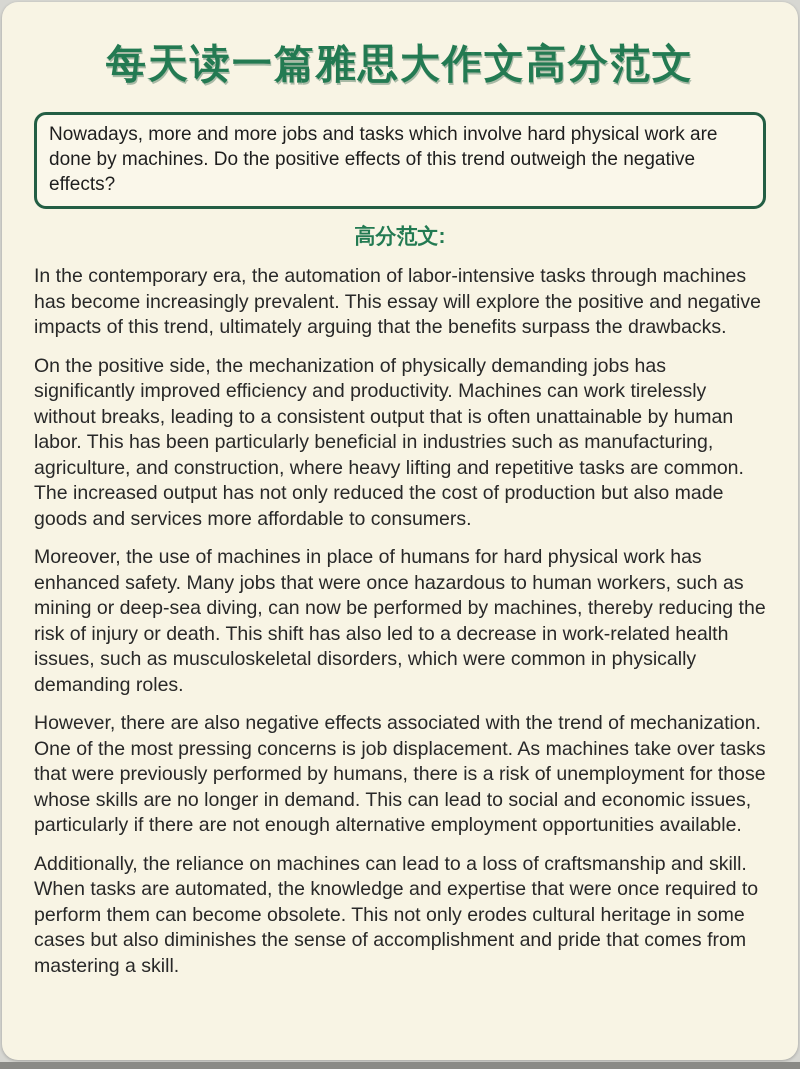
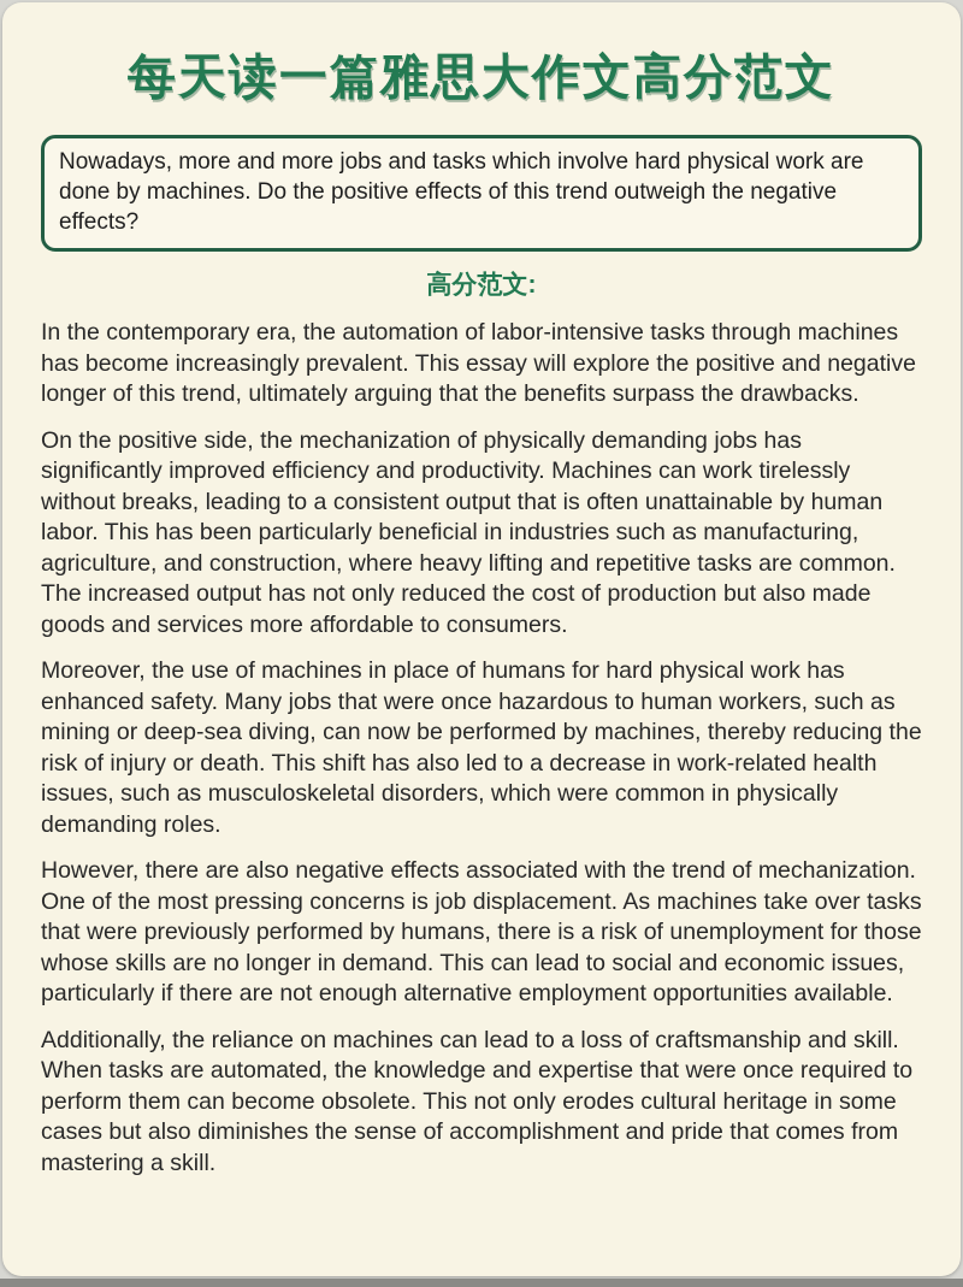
  每天读一篇雅思大作文高分范文
  Nowadays, more and more jobs and tasks which involve hard physical work are done by machines. Do the positive effects of this trend outweigh the negative effects?
  高分范文:
- In the contemporary era, the automation of labor-intensive tasks through machines has become increasingly prevalent. This essay will explore the positive and negative impacts of this trend, ultimately arguing that the benefits surpass the drawbacks.
+ In the contemporary era, the automation of labor-intensive tasks through machines has become increasingly prevalent. This essay will explore the positive and negative longer of this trend, ultimately arguing that the benefits surpass the drawbacks.
  On the positive side, the mechanization of physically demanding jobs has significantly improved efficiency and productivity. Machines can work tirelessly without breaks, leading to a consistent output that is often unattainable by human labor. This has been particularly beneficial in industries such as manufacturing, agriculture, and construction, where heavy lifting and repetitive tasks are common. The increased output has not only reduced the cost of production but also made goods and services more affordable to consumers.
  Moreover, the use of machines in place of humans for hard physical work has enhanced safety. Many jobs that were once hazardous to human workers, such as mining or deep-sea diving, can now be performed by machines, thereby reducing the risk of injury or death. This shift has also led to a decrease in work-related health issues, such as musculoskeletal disorders, which were common in physically demanding roles.
  However, there are also negative effects associated with the trend of mechanization. One of the most pressing concerns is job displacement. As machines take over tasks that were previously performed by humans, there is a risk of unemployment for those whose skills are no longer in demand. This can lead to social and economic issues, particularly if there are not enough alternative employment opportunities available.
  Additionally, the reliance on machines can lead to a loss of craftsmanship and skill. When tasks are automated, the knowledge and expertise that were once required to perform them can become obsolete. This not only erodes cultural heritage in some cases but also diminishes the sense of accomplishment and pride that comes from mastering a skill.
